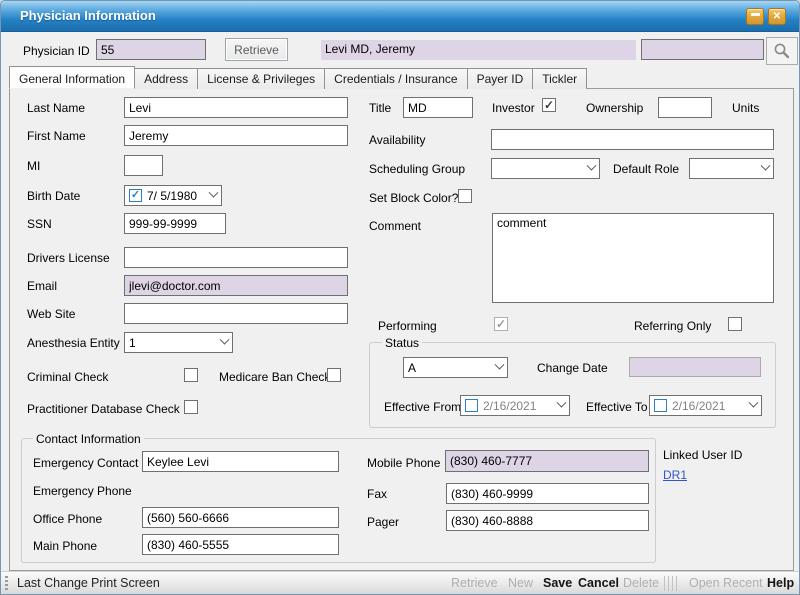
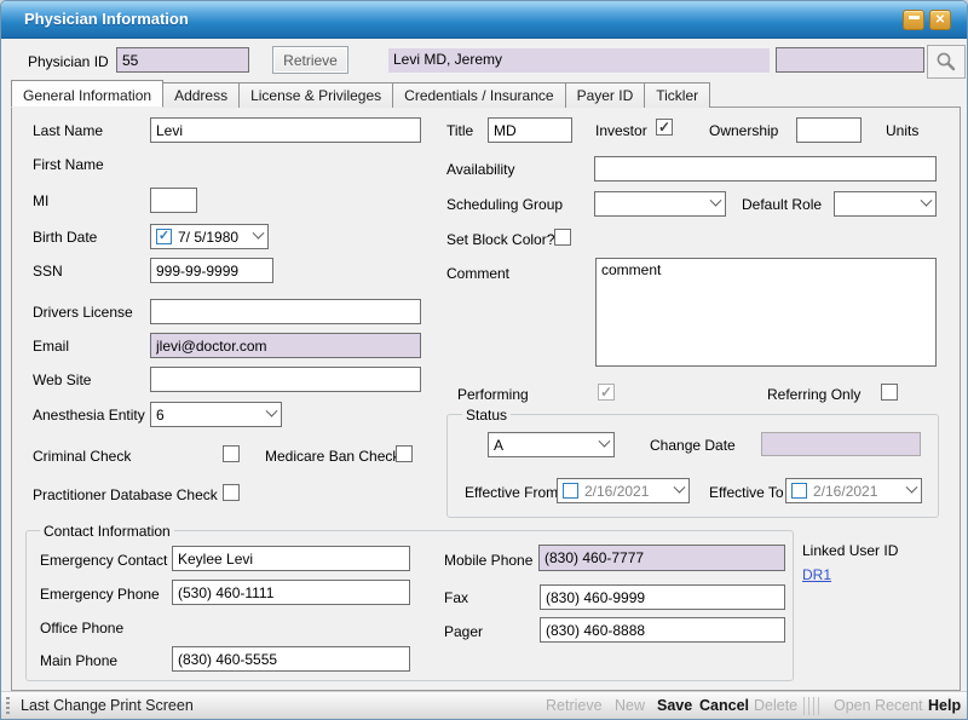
  Physician Information
  ✕
  Physician ID
  55
  Retrieve
  Levi MD, Jeremy
  General Information
  Address
  License & Privileges
  Credentials / Insurance
  Payer ID
  Tickler
  Last Name
  Levi
  First Name
- Jeremy
  MI
  Birth Date
  ✓
  7/ 5/1980
  SSN
  999-99-9999
  Drivers License
  Email
  jlevi@doctor.com
  Web Site
  Anesthesia Entity
- 1
+ 6
  Criminal Check
  Medicare Ban Chec
  Practitioner Database Check
  Title
  MD
  Investor
  ✓
  Ownership
  Units
  Availability
  Scheduling Group
  Default Role
  Set Block Color?
  Comment
  comment
  Performing
  ✓
  Referring Only
  Status
  A
  Change Date
  Effective From
  2/16/2021
  Effective To
  2/16/2021
  Contact Information
  Emergency Contact
  Keylee Levi
  Emergency Phone
+ (530) 460-1111
  Office Phone
- (560) 560-6666
  Main Phone
  (830) 460-5555
  Mobile Phone
  (830) 460-7777
  Fax
  (830) 460-9999
  Pager
  (830) 460-8888
  Linked User ID
  DR1
  Last Change
  Print Screen
  Retrieve
  New
  Save
  Cancel
  Delete
  Open Recent
  Help
